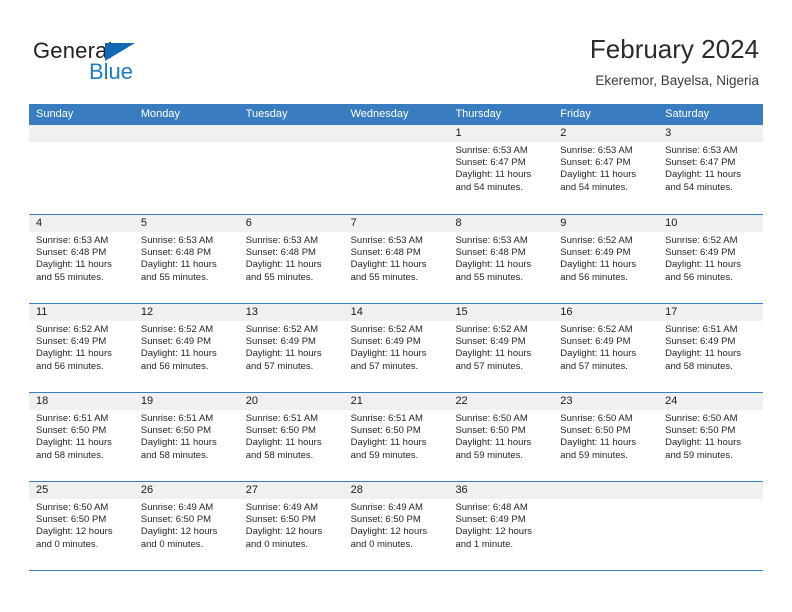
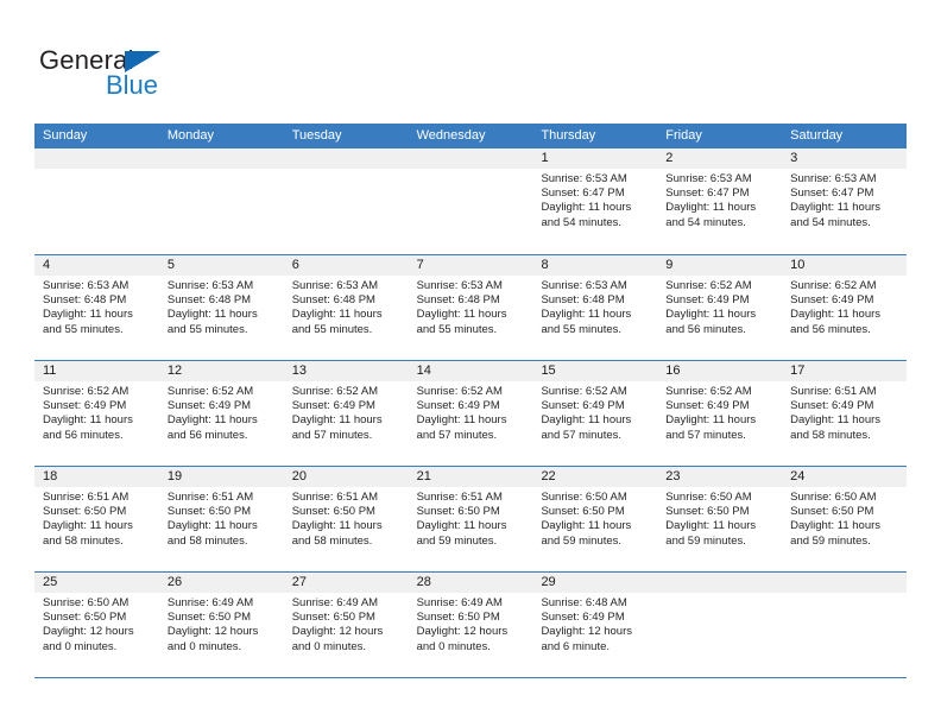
  General
  Blue
- February 2024
- Ekeremor, Bayelsa, Nigeria
  Sunday
  Monday
  Tuesday
  Wednesday
  Thursday
  Friday
  Saturday
  1
  Sunrise: 6:53 AM
  Sunset: 6:47 PM
  Daylight: 11 hours and 54 minutes.
  2
  Sunrise: 6:53 AM
  Sunset: 6:47 PM
  Daylight: 11 hours and 54 minutes.
  3
  Sunrise: 6:53 AM
  Sunset: 6:47 PM
  Daylight: 11 hours and 54 minutes.
  4
  Sunrise: 6:53 AM
  Sunset: 6:48 PM
  Daylight: 11 hours and 55 minutes.
  5
  Sunrise: 6:53 AM
  Sunset: 6:48 PM
  Daylight: 11 hours and 55 minutes.
  6
  Sunrise: 6:53 AM
  Sunset: 6:48 PM
  Daylight: 11 hours and 55 minutes.
  7
  Sunrise: 6:53 AM
  Sunset: 6:48 PM
  Daylight: 11 hours and 55 minutes.
  8
  Sunrise: 6:53 AM
  Sunset: 6:48 PM
  Daylight: 11 hours and 55 minutes.
  9
  Sunrise: 6:52 AM
  Sunset: 6:49 PM
  Daylight: 11 hours and 56 minutes.
  10
  Sunrise: 6:52 AM
  Sunset: 6:49 PM
  Daylight: 11 hours and 56 minutes.
  11
  Sunrise: 6:52 AM
  Sunset: 6:49 PM
  Daylight: 11 hours and 56 minutes.
  12
  Sunrise: 6:52 AM
  Sunset: 6:49 PM
  Daylight: 11 hours and 56 minutes.
  13
  Sunrise: 6:52 AM
  Sunset: 6:49 PM
  Daylight: 11 hours and 57 minutes.
  14
  Sunrise: 6:52 AM
  Sunset: 6:49 PM
  Daylight: 11 hours and 57 minutes.
  15
  Sunrise: 6:52 AM
  Sunset: 6:49 PM
  Daylight: 11 hours and 57 minutes.
  16
  Sunrise: 6:52 AM
  Sunset: 6:49 PM
  Daylight: 11 hours and 57 minutes.
  17
  Sunrise: 6:51 AM
  Sunset: 6:49 PM
  Daylight: 11 hours and 58 minutes.
  18
  Sunrise: 6:51 AM
  Sunset: 6:50 PM
  Daylight: 11 hours and 58 minutes.
  19
  Sunrise: 6:51 AM
  Sunset: 6:50 PM
  Daylight: 11 hours and 58 minutes.
  20
  Sunrise: 6:51 AM
  Sunset: 6:50 PM
  Daylight: 11 hours and 58 minutes.
  21
  Sunrise: 6:51 AM
  Sunset: 6:50 PM
  Daylight: 11 hours and 59 minutes.
  22
  Sunrise: 6:50 AM
  Sunset: 6:50 PM
  Daylight: 11 hours and 59 minutes.
  23
  Sunrise: 6:50 AM
  Sunset: 6:50 PM
  Daylight: 11 hours and 59 minutes.
  24
  Sunrise: 6:50 AM
  Sunset: 6:50 PM
  Daylight: 11 hours and 59 minutes.
  25
  Sunrise: 6:50 AM
  Sunset: 6:50 PM
  Daylight: 12 hours and 0 minutes.
  26
  Sunrise: 6:49 AM
  Sunset: 6:50 PM
  Daylight: 12 hours and 0 minutes.
  27
  Sunrise: 6:49 AM
  Sunset: 6:50 PM
  Daylight: 12 hours and 0 minutes.
  28
  Sunrise: 6:49 AM
  Sunset: 6:50 PM
  Daylight: 12 hours and 0 minutes.
- 36
+ 29
  Sunrise: 6:48 AM
  Sunset: 6:49 PM
- Daylight: 12 hours and 1 minute.
+ Daylight: 12 hours and 6 minute.
